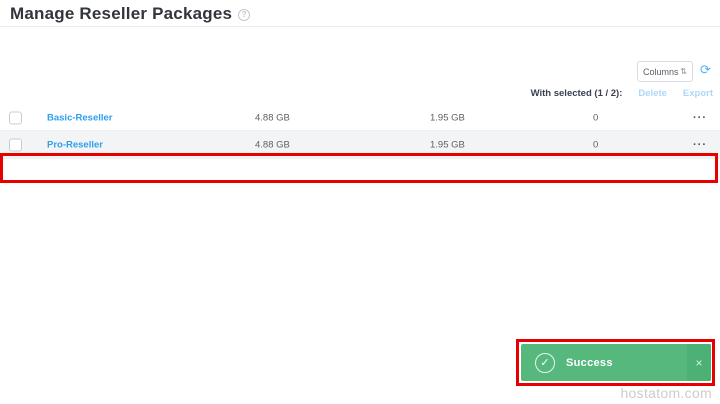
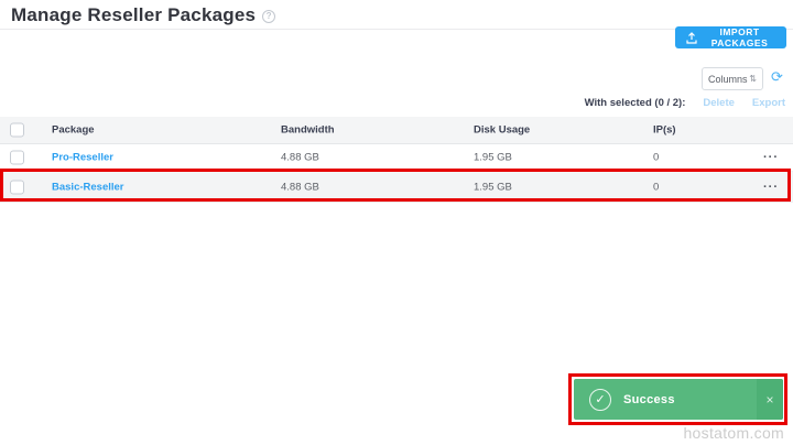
  Manage Reseller Packages
  ?
+ IMPORT PACKAGES
  Columns
  ⇅
  ⟳
- With selected (1 / 2):
+ With selected (0 / 2):
  Delete
  Export
+ Package
+ Bandwidth
+ Disk Usage
+ IP(s)
- Basic-Reseller
+ Pro-Reseller
  4.88 GB
  1.95 GB
  0
  ···
- Pro-Reseller
+ Basic-Reseller
  4.88 GB
  1.95 GB
  0
  ···
  ✓
  Success
  ×
  hostatom.com
